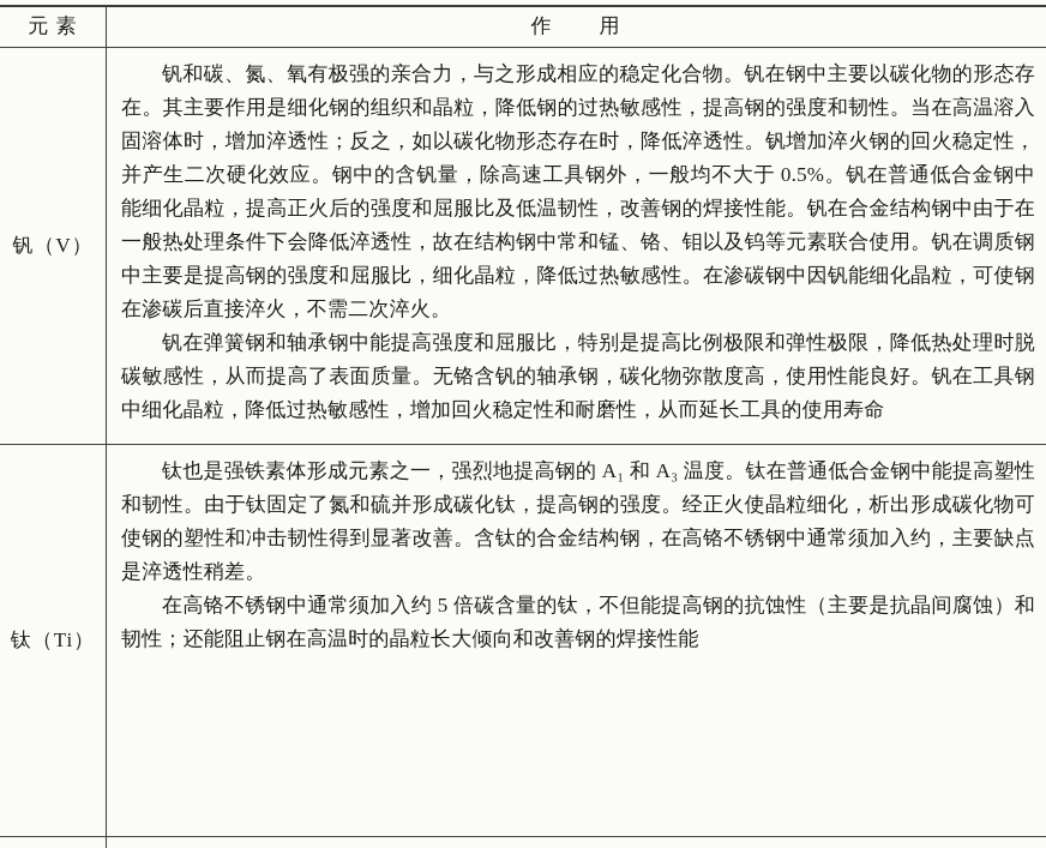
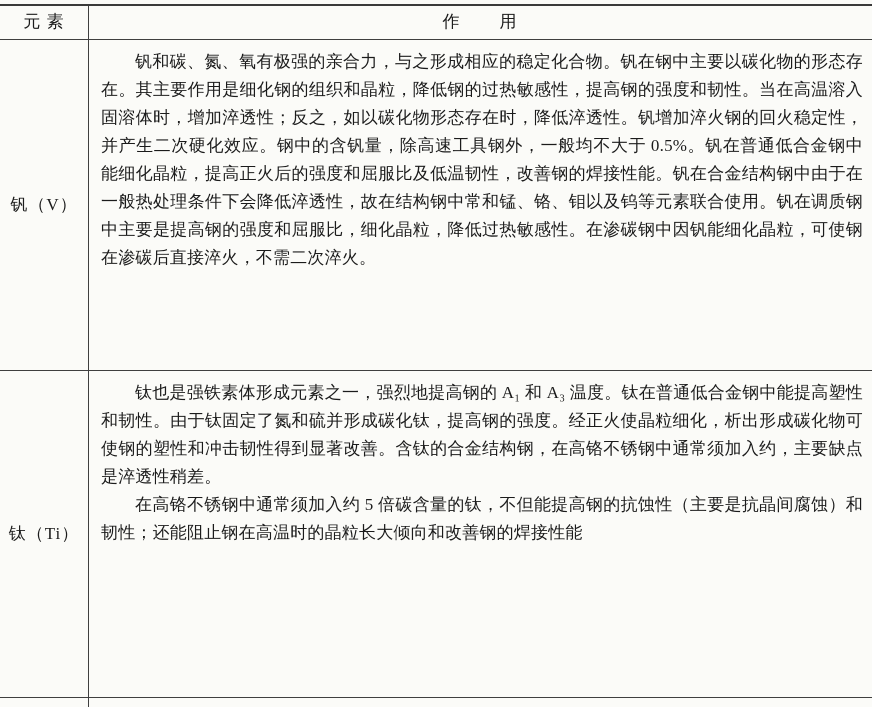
  元 素
  作 用
  钒（V）
  钒和碳、氮、氧有极强的亲合力，与之形成相应的稳定化合物。钒在钢中主要以碳化物的形态存在。其主要作用是细化钢的组织和晶粒，降低钢的过热敏感性，提高钢的强度和韧性。当在高温溶入固溶体时，增加淬透性；反之，如以碳化物形态存在时，降低淬透性。钒增加淬火钢的回火稳定性，并产生二次硬化效应。钢中的含钒量，除高速工具钢外，一般均不大于 0.5%。钒在普通低合金钢中能细化晶粒，提高正火后的强度和屈服比及低温韧性，改善钢的焊接性能。钒在合金结构钢中由于在一般热处理条件下会降低淬透性，故在结构钢中常和锰、铬、钼以及钨等元素联合使用。钒在调质钢中主要是提高钢的强度和屈服比，细化晶粒，降低过热敏感性。在渗碳钢中因钒能细化晶粒，可使钢在渗碳后直接淬火，不需二次淬火。
- 钒在弹簧钢和轴承钢中能提高强度和屈服比，特别是提高比例极限和弹性极限，降低热处理时脱碳敏感性，从而提高了表面质量。无铬含钒的轴承钢，碳化物弥散度高，使用性能良好。钒在工具钢中细化晶粒，降低过热敏感性，增加回火稳定性和耐磨性，从而延长工具的使用寿命
  钛（Ti）
  钛也是强铁素体形成元素之一，强烈地提高钢的 A₁ 和 A₃ 温度。钛在普通低合金钢中能提高塑性和韧性。由于钛固定了氮和硫并形成碳化钛，提高钢的强度。经正火使晶粒细化，析出形成碳化物可使钢的塑性和冲击韧性得到显著改善。含钛的合金结构钢，在高铬不锈钢中通常须加入约，主要缺点是淬透性稍差。
  在高铬不锈钢中通常须加入约 5 倍碳含量的钛，不但能提高钢的抗蚀性（主要是抗晶间腐蚀）和韧性；还能阻止钢在高温时的晶粒长大倾向和改善钢的焊接性能
